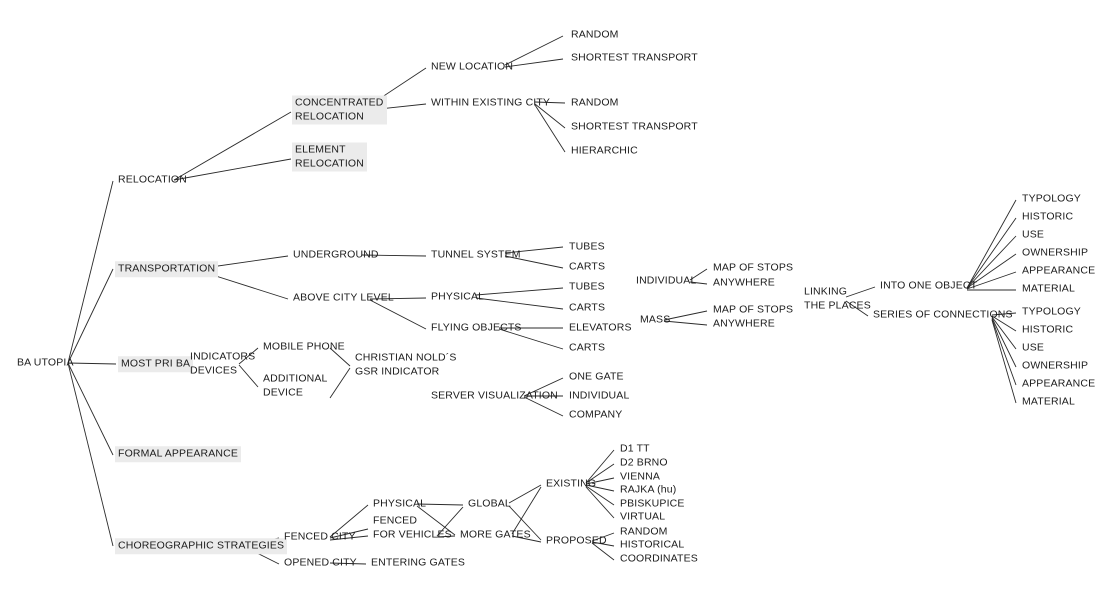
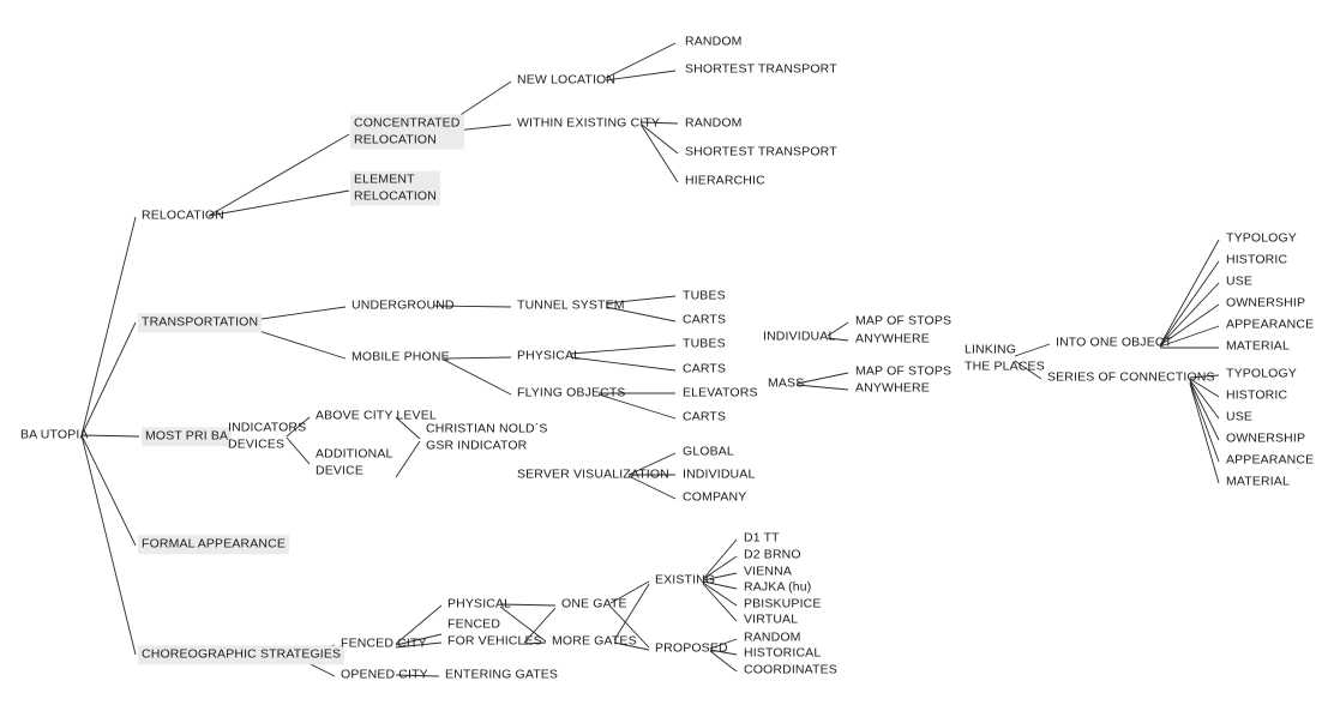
  BA UTOPIA
  RELOCATION
  CONCENTRATED
  RELOCATION
  ELEMENT
  RELOCATION
  NEW LOCATION
  RANDOM
  SHORTEST TRANSPORT
  WITHIN EXISTING CITY
  RANDOM
  SHORTEST TRANSPORT
  HIERARCHIC
  TRANSPORTATION
  UNDERGROUND
  TUNNEL SYSTEM
  TUBES
  CARTS
- ABOVE CITY LEVEL
+ MOBILE PHONE
  PHYSICAL
  TUBES
  CARTS
  FLYING OBJECTS
  ELEVATORS
  CARTS
  MOST PRI BA
  INDICATORS
  DEVICES
- MOBILE PHONE
+ ABOVE CITY LEVEL
  ADDITIONAL
  DEVICE
  CHRISTIAN NOLD´S
  GSR INDICATOR
  SERVER VISUALIZATION
- ONE GATE
+ GLOBAL
  INDIVIDUAL
  COMPANY
  FORMAL APPEARANCE
  CHOREOGRAPHIC STRATEGIES
  FENCED CITY
  OPENED CITY
  ENTERING GATES
  PHYSICAL
  FENCED
  FOR VEHICLES
- GLOBAL
+ ONE GATE
  MORE GATES
  EXISTING
  PROPOSED
  D1 TT
  D2 BRNO
  VIENNA
  RAJKA (hu)
  PBISKUPICE
  VIRTUAL
  RANDOM
  HISTORICAL
  COORDINATES
  INDIVIDUAL
  MAP OF STOPS
  ANYWHERE
  MASS
  MAP OF STOPS
  ANYWHERE
  LINKING
  THE PLACES
  INTO ONE OBJECT
  SERIES OF CONNECTIONS
  TYPOLOGY
  HISTORIC
  USE
  OWNERSHIP
  APPEARANCE
  MATERIAL
  TYPOLOGY
  HISTORIC
  USE
  OWNERSHIP
  APPEARANCE
  MATERIAL
